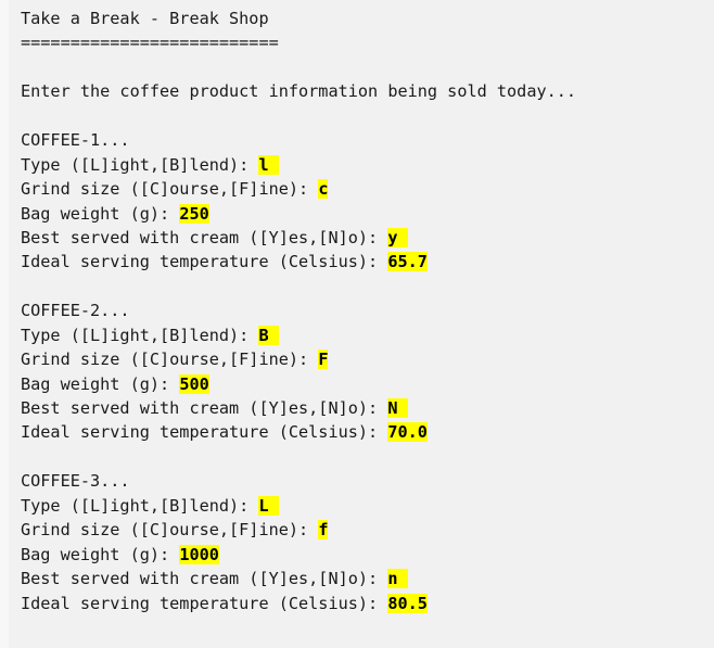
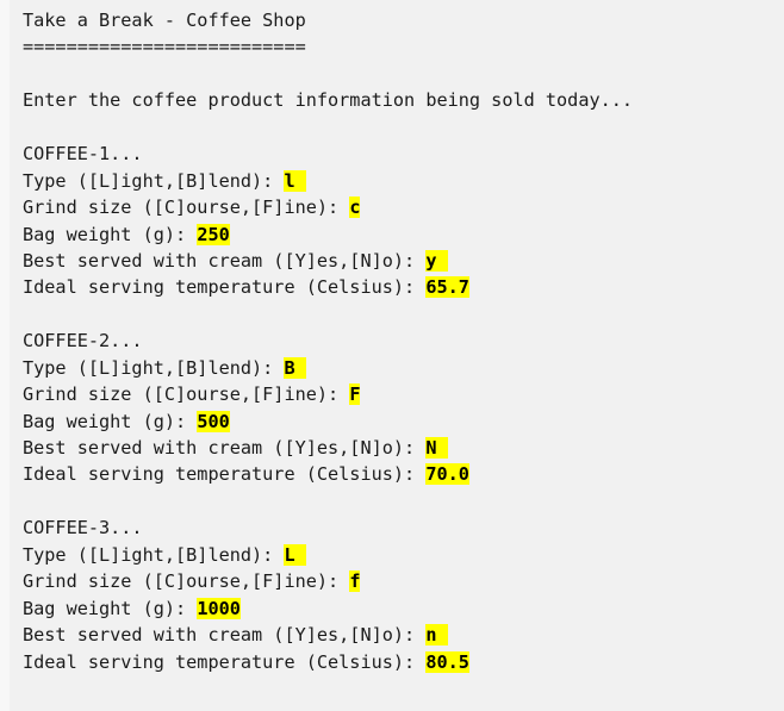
- Take a Break - Break Shop
+ Take a Break - Coffee Shop
  ==========================
  Enter the coffee product information being sold today...
  COFFEE-1...
  Type ([L]ight,[B]lend): l
  Grind size ([C]ourse,[F]ine): c
  Bag weight (g): 250
  Best served with cream ([Y]es,[N]o): y
  Ideal serving temperature (Celsius): 65.7
  COFFEE-2...
  Type ([L]ight,[B]lend): B
  Grind size ([C]ourse,[F]ine): F
  Bag weight (g): 500
  Best served with cream ([Y]es,[N]o): N
  Ideal serving temperature (Celsius): 70.0
  COFFEE-3...
  Type ([L]ight,[B]lend): L
  Grind size ([C]ourse,[F]ine): f
  Bag weight (g): 1000
  Best served with cream ([Y]es,[N]o): n
  Ideal serving temperature (Celsius): 80.5
